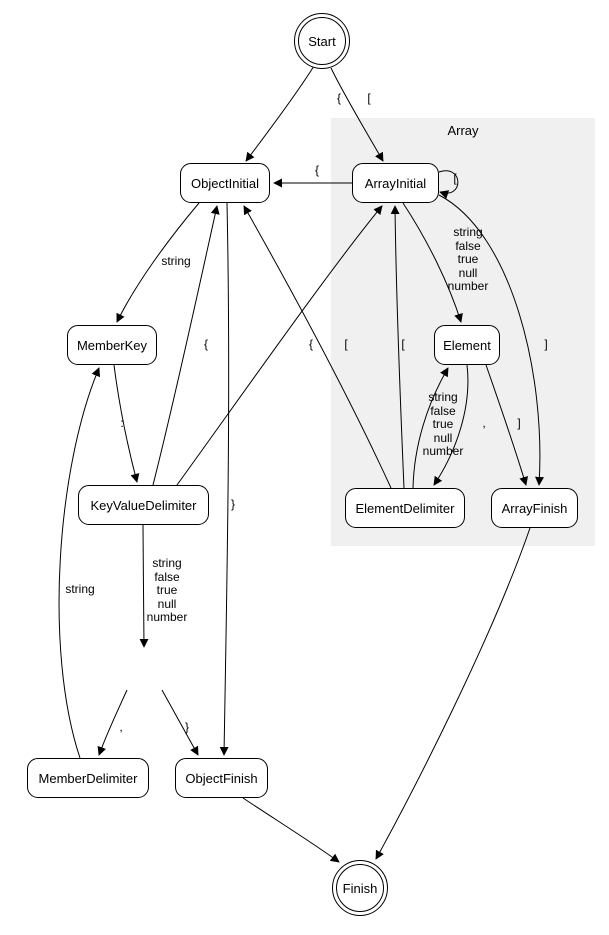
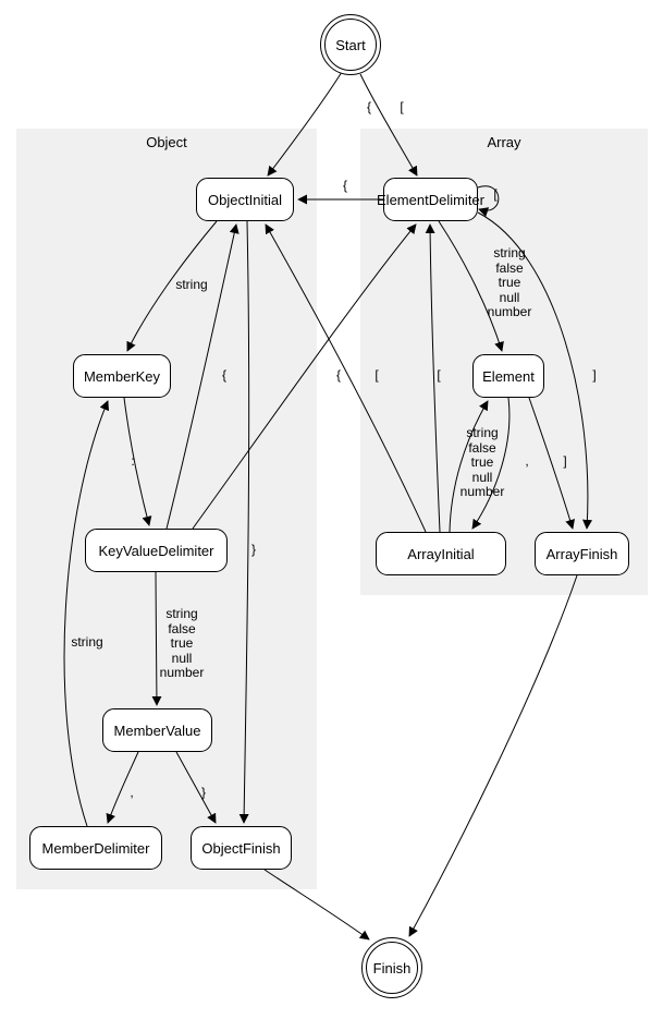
+ Object
  Array
  Start
  ObjectInitial
- ArrayInitial
+ ElementDelimiter
  MemberKey
  Element
  KeyValueDelimiter
- ElementDelimiter
+ ArrayInitial
  ArrayFinish
+ MemberValue
  MemberDelimiter
  ObjectFinish
  Finish
  {
  [
  {
  [
  string
  }
  :
  {
  [
  string
  false
  true
  null
  number
  ,
  }
  string
  string
  false
  true
  null
  number
  ]
  ,
  ]
  string
  false
  true
  null
  number
  {
  [
